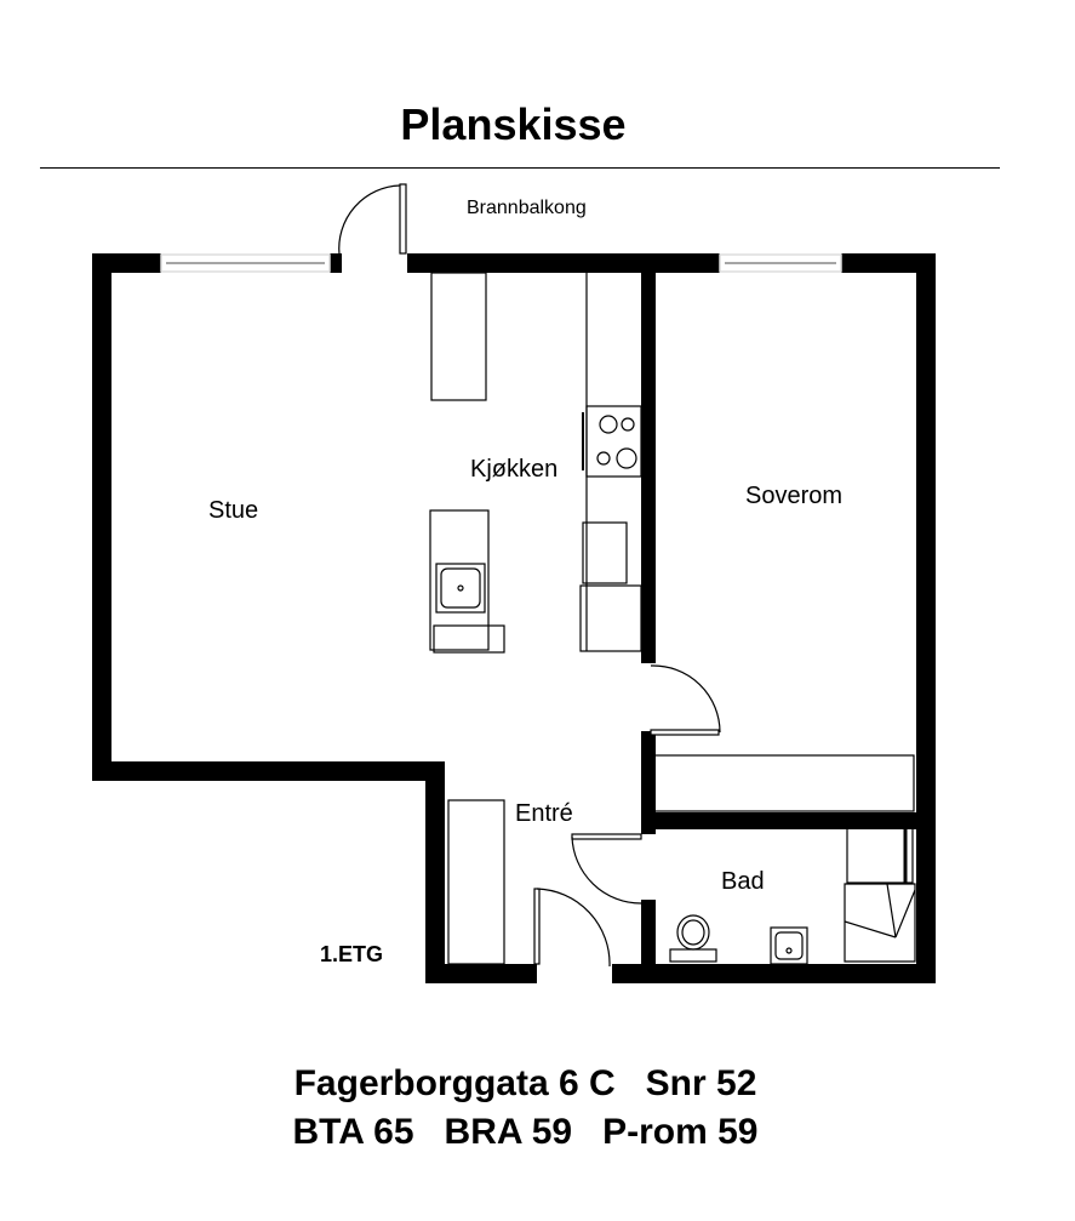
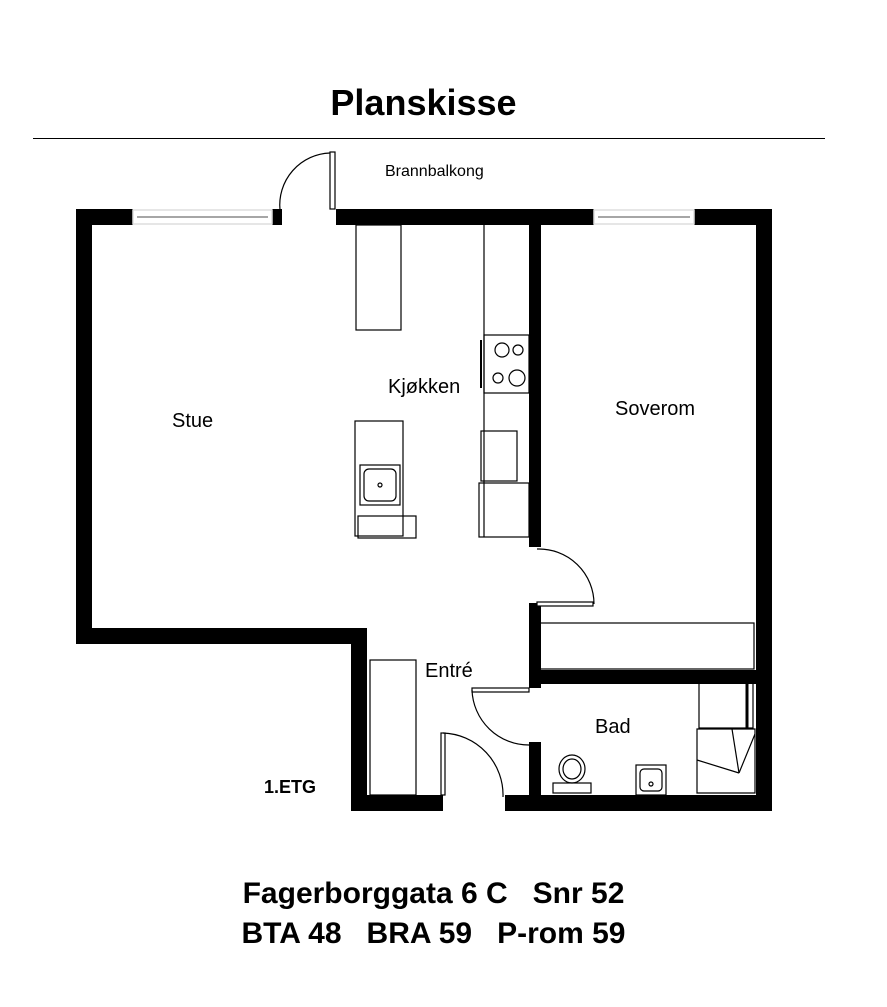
  Planskisse
  Brannbalkong
  Stue
  Kjøkken
  Soverom
  Entré
  Bad
  1.ETG
  Fagerborggata 6 C Snr 52
- BTA 65 BRA 59 P-rom 59
+ BTA 48 BRA 59 P-rom 59
